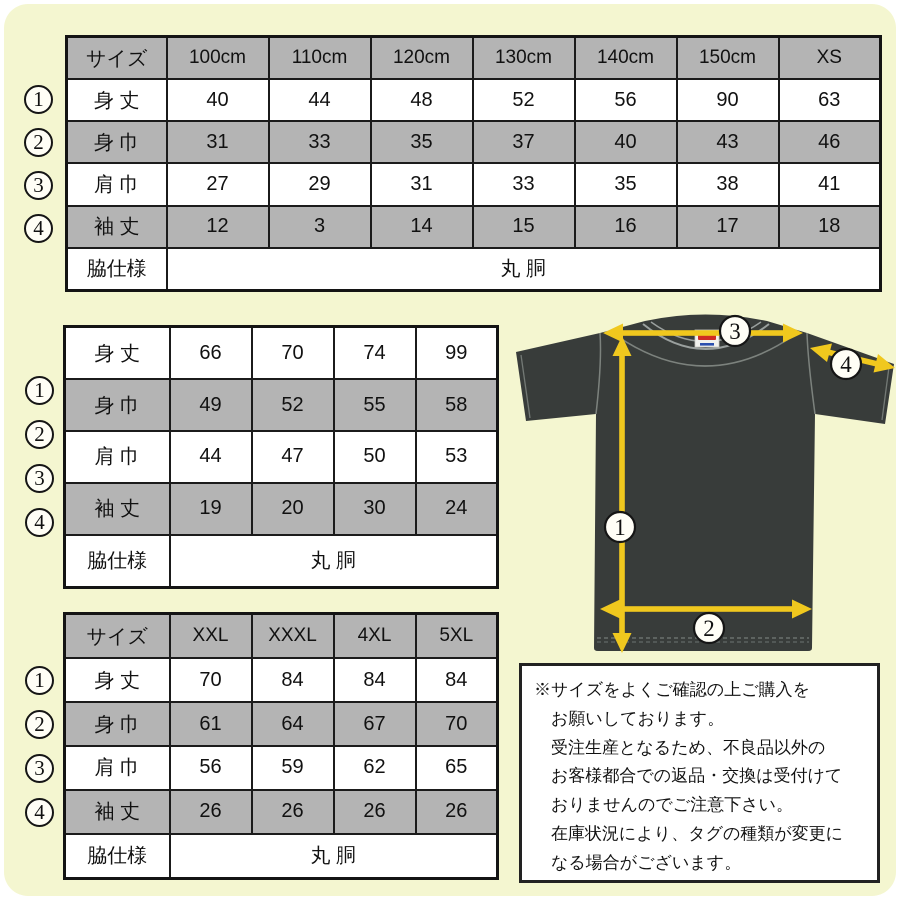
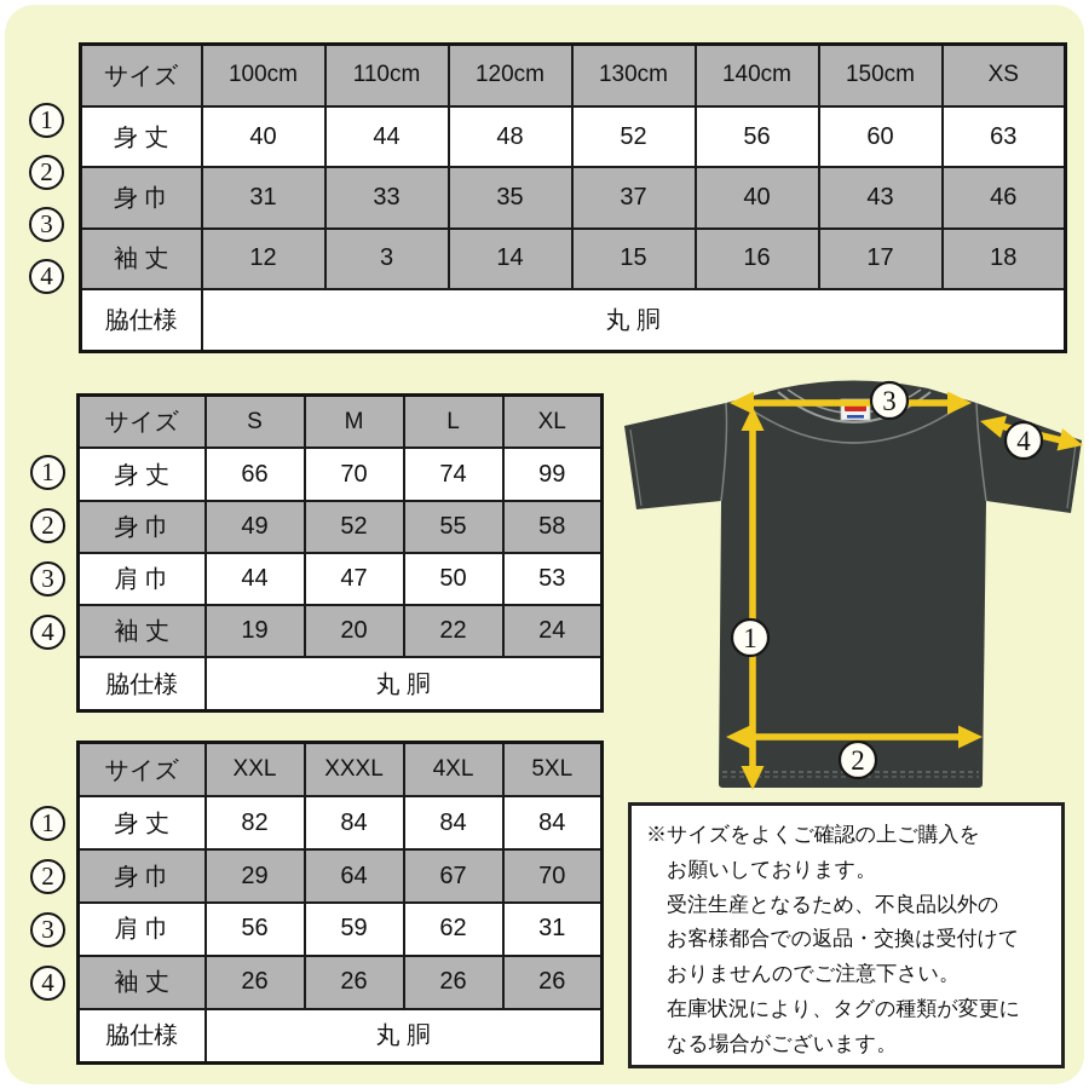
  サイズ	100cm	110cm	120cm	130cm	140cm	150cm	XS
- 身 丈	40	44	48	52	56	90	63
+ 身 丈	40	44	48	52	56	60	63
  身 巾	31	33	35	37	40	43	46
- 肩 巾	27	29	31	33	35	38	41
  袖 丈	12	3	14	15	16	17	18
  脇仕様	丸 胴
+ サイズ	S	M	L	XL
  身 丈	66	70	74	99
  身 巾	49	52	55	58
  肩 巾	44	47	50	53
- 袖 丈	19	20	30	24
+ 袖 丈	19	20	22	24
  脇仕様	丸 胴
  サイズ	XXL	XXXL	4XL	5XL
- 身 丈	70	84	84	84
+ 身 丈	82	84	84	84
- 身 巾	61	64	67	70
+ 身 巾	29	64	67	70
- 肩 巾	56	59	62	65
+ 肩 巾	56	59	62	31
  袖 丈	26	26	26	26
  脇仕様	丸 胴
  1
  2
  3
  4
  ※サイズをよくご確認の上ご購入を
  お願いしております。
  受注生産となるため、不良品以外の
  お客様都合での返品・交換は受付けて
  おりませんのでご注意下さい。
  在庫状況により、タグの種類が変更に
  なる場合がございます。
  1
  2
  3
  4
  1
  2
  3
  4
  1
  2
  3
  4
